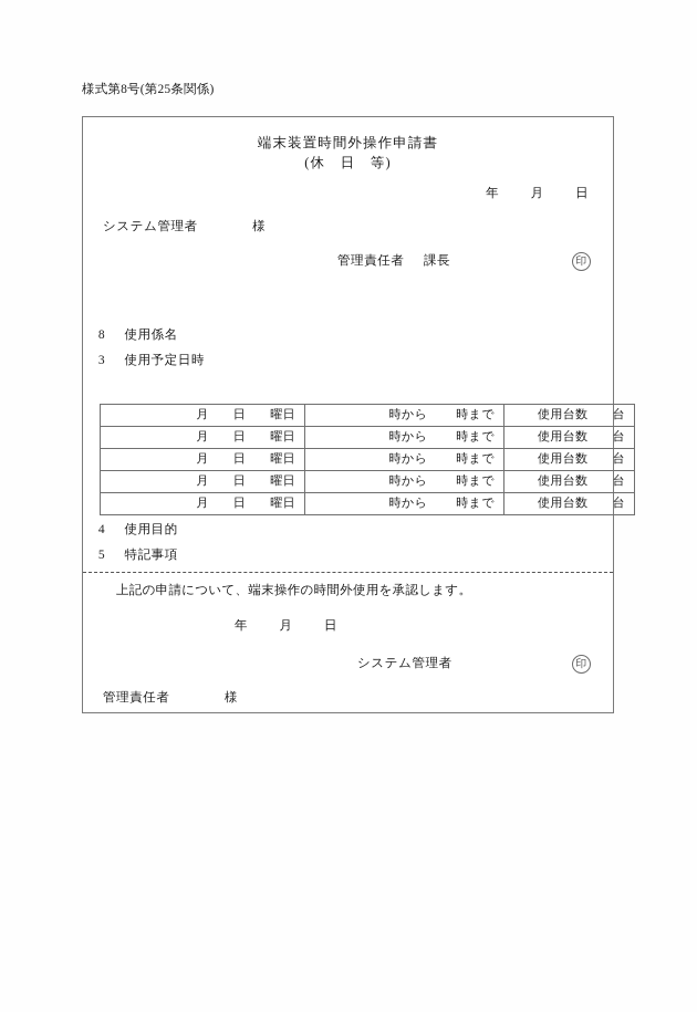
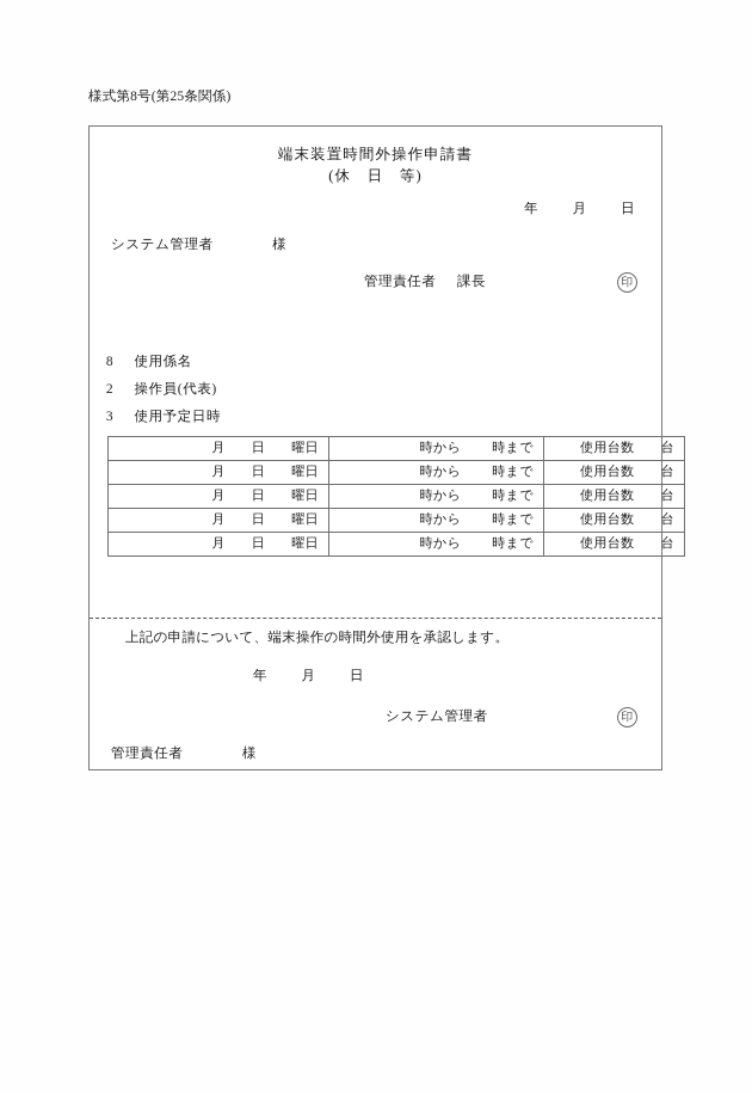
  様式第8号(第25条関係)
  端末装置時間外操作申請書
  (休 日 等)
  年 月 日
  システム管理者 様
  管理責任者 課長
  印
  8 使用係名
+ 2 操作員(代表)
  3 使用予定日時
  月 日 曜日	時から 時まで	使用台数 台
  月 日 曜日	時から 時まで	使用台数 台
  月 日 曜日	時から 時まで	使用台数 台
  月 日 曜日	時から 時まで	使用台数 台
  月 日 曜日	時から 時まで	使用台数 台
- 4 使用目的
- 5 特記事項
  上記の申請について、端末操作の時間外使用を承認します。
  年 月 日
  システム管理者
  印
  管理責任者 様
